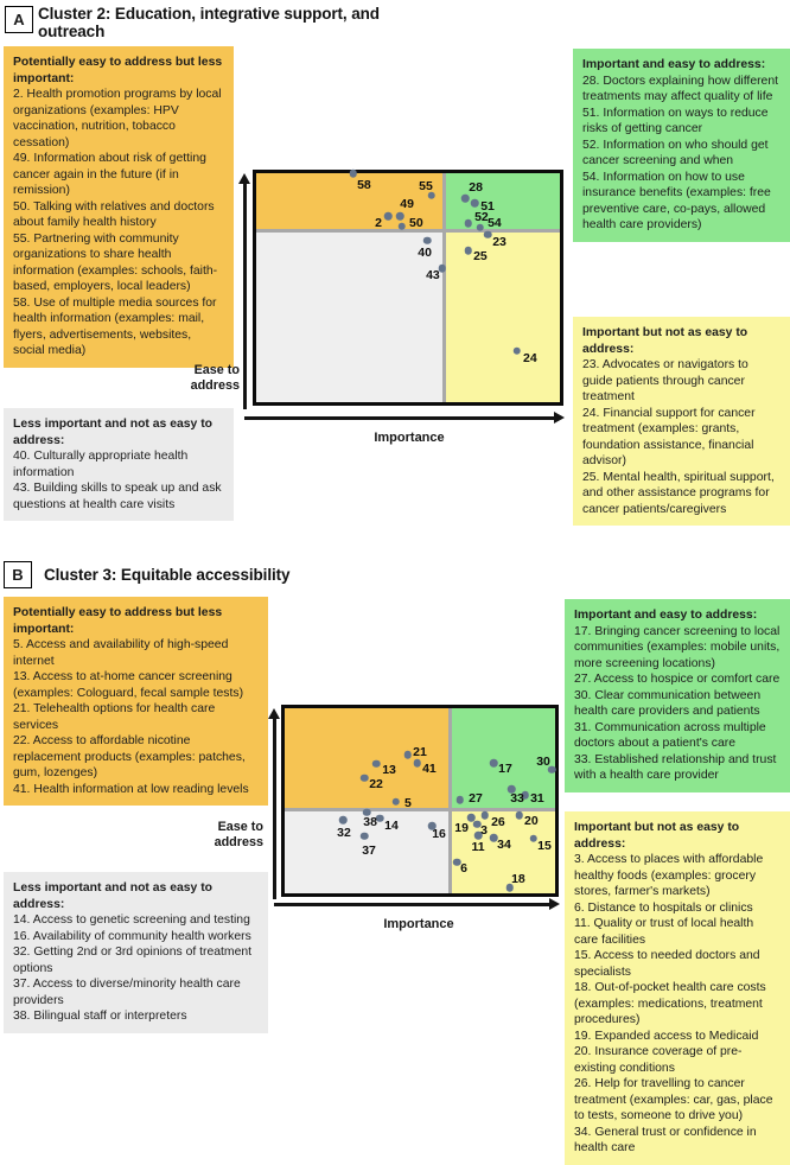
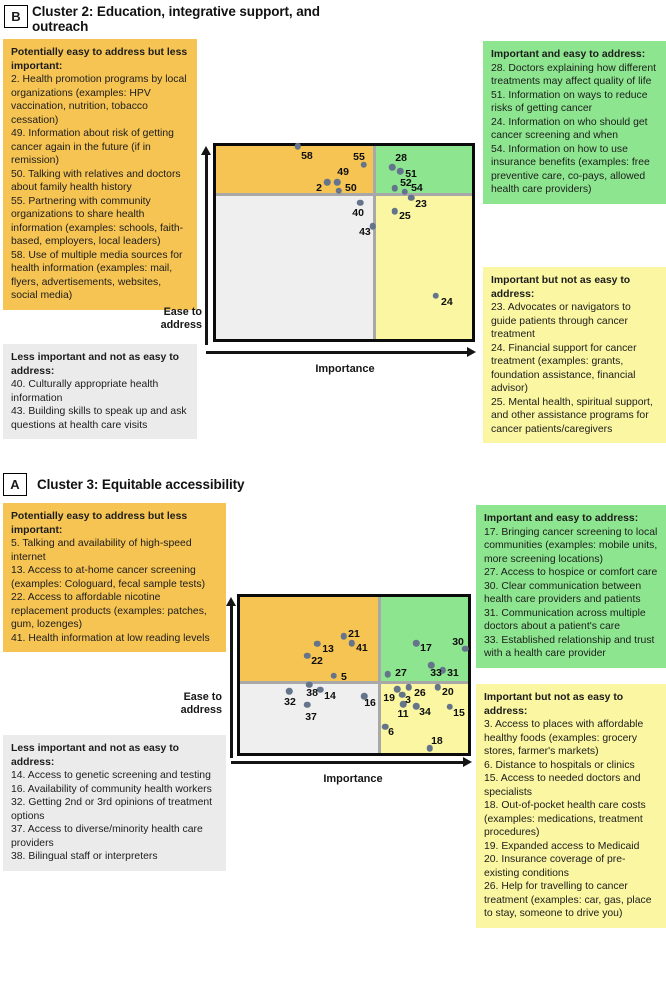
- A
+ B
  Cluster 2: Education, integrative support, and outreach
  Potentially easy to address but less important:
  2. Health promotion programs by local organizations (examples: HPV vaccination, nutrition, tobacco cessation)
  49. Information about risk of getting cancer again in the future (if in remission)
  50. Talking with relatives and doctors about family health history
  55. Partnering with community organizations to share health information (examples: schools, faith-based, employers, local leaders)
  58. Use of multiple media sources for health information (examples: mail, flyers, advertisements, websites, social media)
  Important and easy to address:
  28. Doctors explaining how different treatments may affect quality of life
  51. Information on ways to reduce risks of getting cancer
- 52. Information on who should get cancer screening and when
+ 24. Information on who should get cancer screening and when
  54. Information on how to use insurance benefits (examples: free preventive care, co-pays, allowed health care providers)
  Important but not as easy to address:
  23. Advocates or navigators to guide patients through cancer treatment
  24. Financial support for cancer treatment (examples: grants, foundation assistance, financial advisor)
  25. Mental health, spiritual support, and other assistance programs for cancer patients/caregivers
  Less important and not as easy to address:
  40. Culturally appropriate health information
  43. Building skills to speak up and ask questions at health care visits
  Ease to address
  Importance
  58
  55
  28
  49
  2
  50
  51
  52
  54
  23
  25
  40
  43
  24
- B
+ A
  Cluster 3: Equitable accessibility
  Potentially easy to address but less important:
- 5. Access and availability of high-speed internet
+ 5. Talking and availability of high-speed internet
  13. Access to at-home cancer screening (examples: Cologuard, fecal sample tests)
- 21. Telehealth options for health care services
  22. Access to affordable nicotine replacement products (examples: patches, gum, lozenges)
  41. Health information at low reading levels
  Important and easy to address:
  17. Bringing cancer screening to local communities (examples: mobile units, more screening locations)
  27. Access to hospice or comfort care
  30. Clear communication between health care providers and patients
  31. Communication across multiple doctors about a patient's care
  33. Established relationship and trust with a health care provider
  Important but not as easy to address:
  3. Access to places with affordable healthy foods (examples: grocery stores, farmer's markets)
  6. Distance to hospitals or clinics
- 11. Quality or trust of local health care facilities
  15. Access to needed doctors and specialists
  18. Out-of-pocket health care costs (examples: medications, treatment procedures)
  19. Expanded access to Medicaid
  20. Insurance coverage of pre-existing conditions
- 26. Help for travelling to cancer treatment (examples: car, gas, place to tests, someone to drive you)
+ 26. Help for travelling to cancer treatment (examples: car, gas, place to stay, someone to drive you)
- 34. General trust or confidence in health care
  Less important and not as easy to address:
  14. Access to genetic screening and testing
  16. Availability of community health workers
  32. Getting 2nd or 3rd opinions of treatment options
  37. Access to diverse/minority health care providers
  38. Bilingual staff or interpreters
  Ease to address
  Importance
  21
  41
  13
  22
  5
  17
  30
  27
  33
  31
  38
  14
  32
  37
  16
  19
  3
  26
  20
  11
  34
  15
  6
  18
